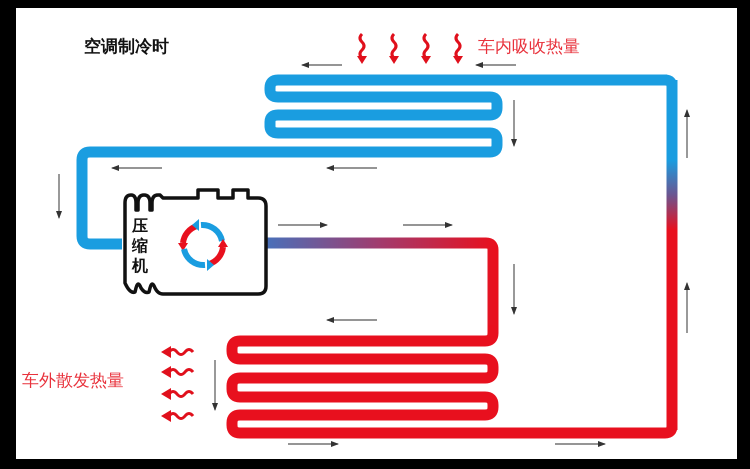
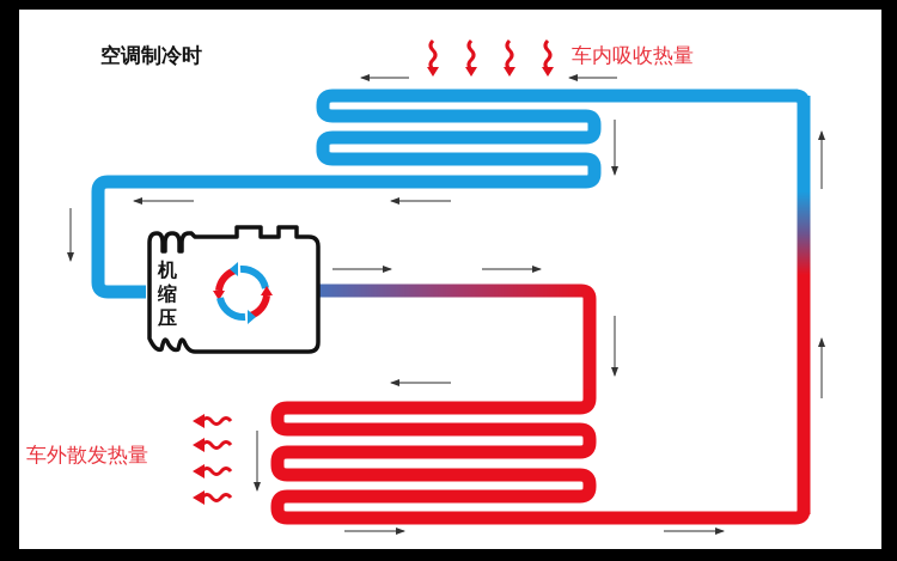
  空调制冷时
  车内吸收热量
  车外散发热量
- 压
+ 机
  缩
- 机
+ 压
